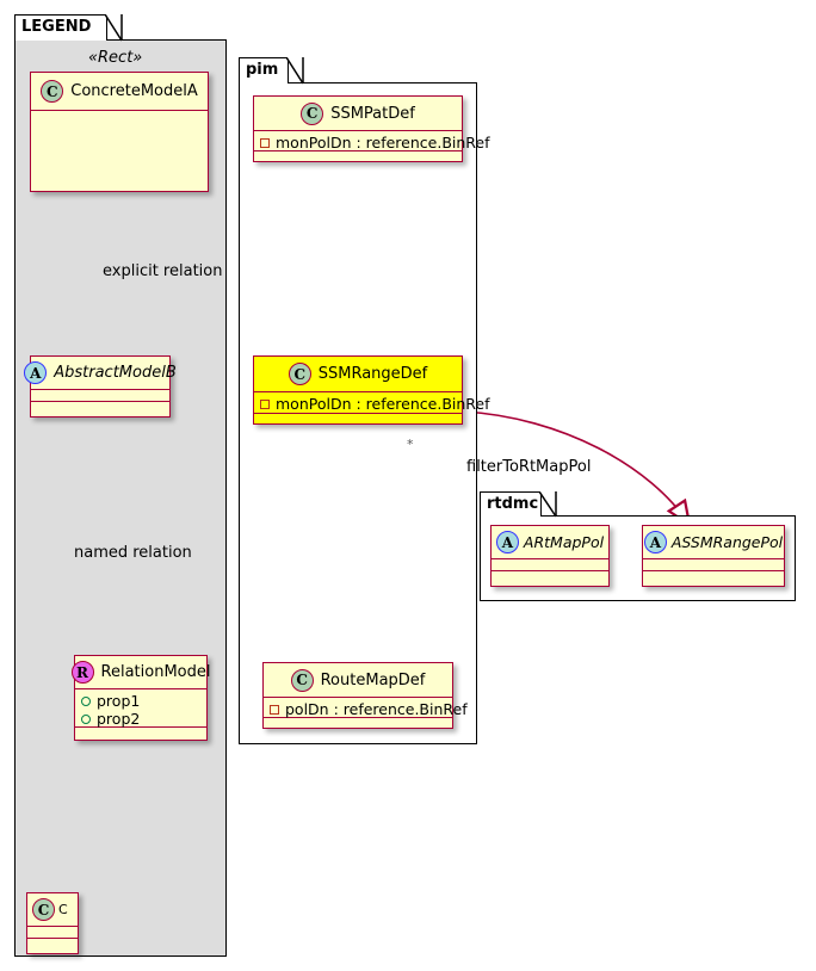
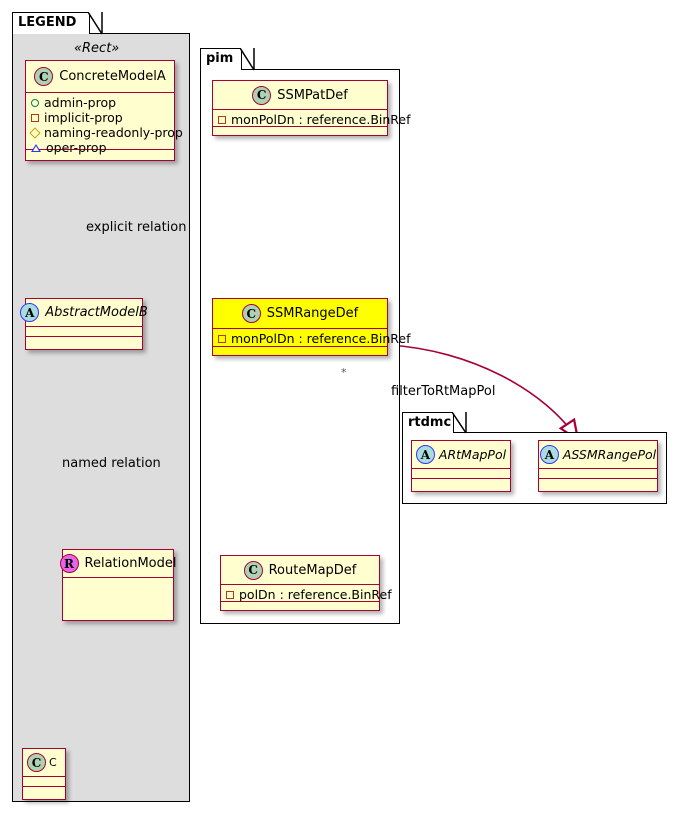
  LEGEND
  «Rect»
  C
  ConcreteModelA
+ admin-prop
+ implicit-prop
+ naming-readonly-prop
+ oper-prop
  explicit relation
  A
  AbstractModelB
  named relation
  R
  RelationModel
- prop1
- prop2
  C
  C
  pim
  C
  SSMPatDef
  monPolDn : reference.BinRef
  C
  SSMRangeDef
  monPolDn : reference.BinRef
  *
  filterToRtMapPol
  C
  RouteMapDef
  polDn : reference.BinRef
  rtdmc
  A
  ARtMapPol
  A
  ASSMRangePol
